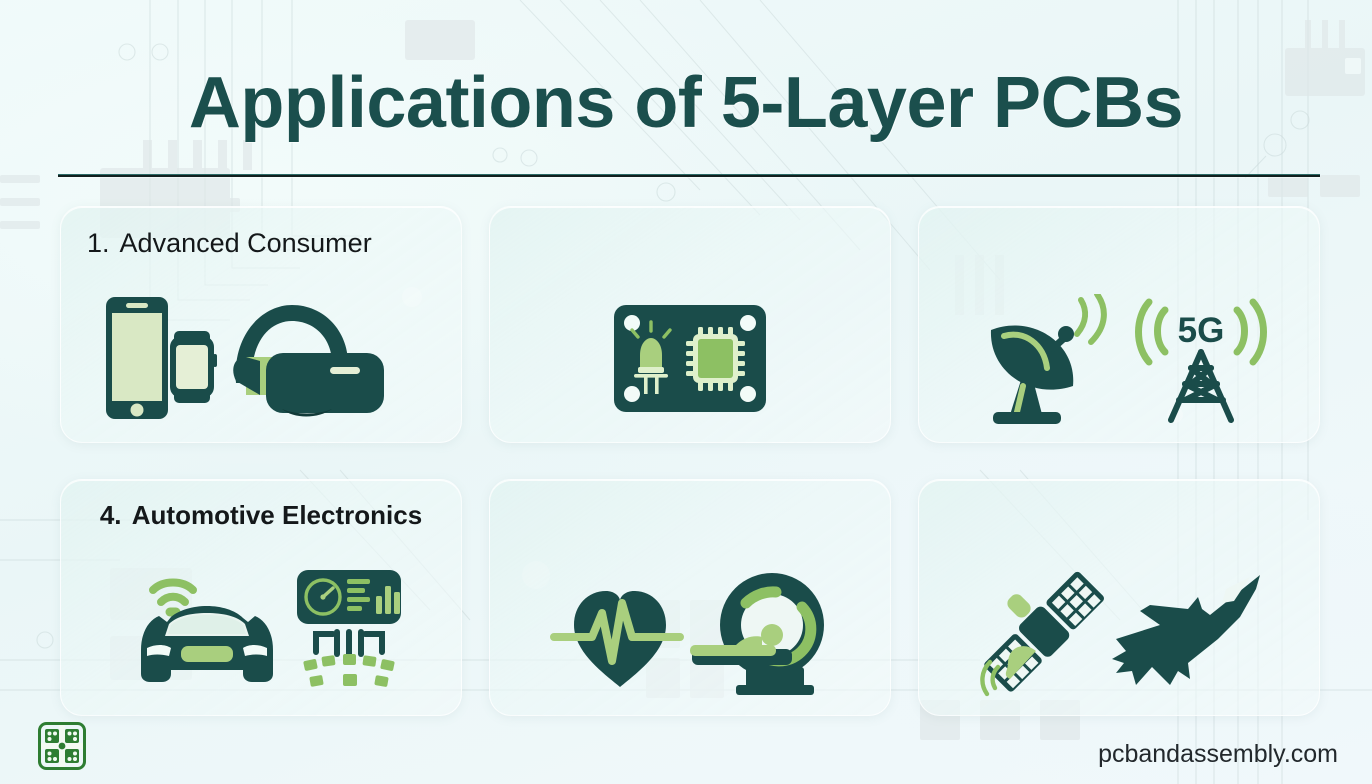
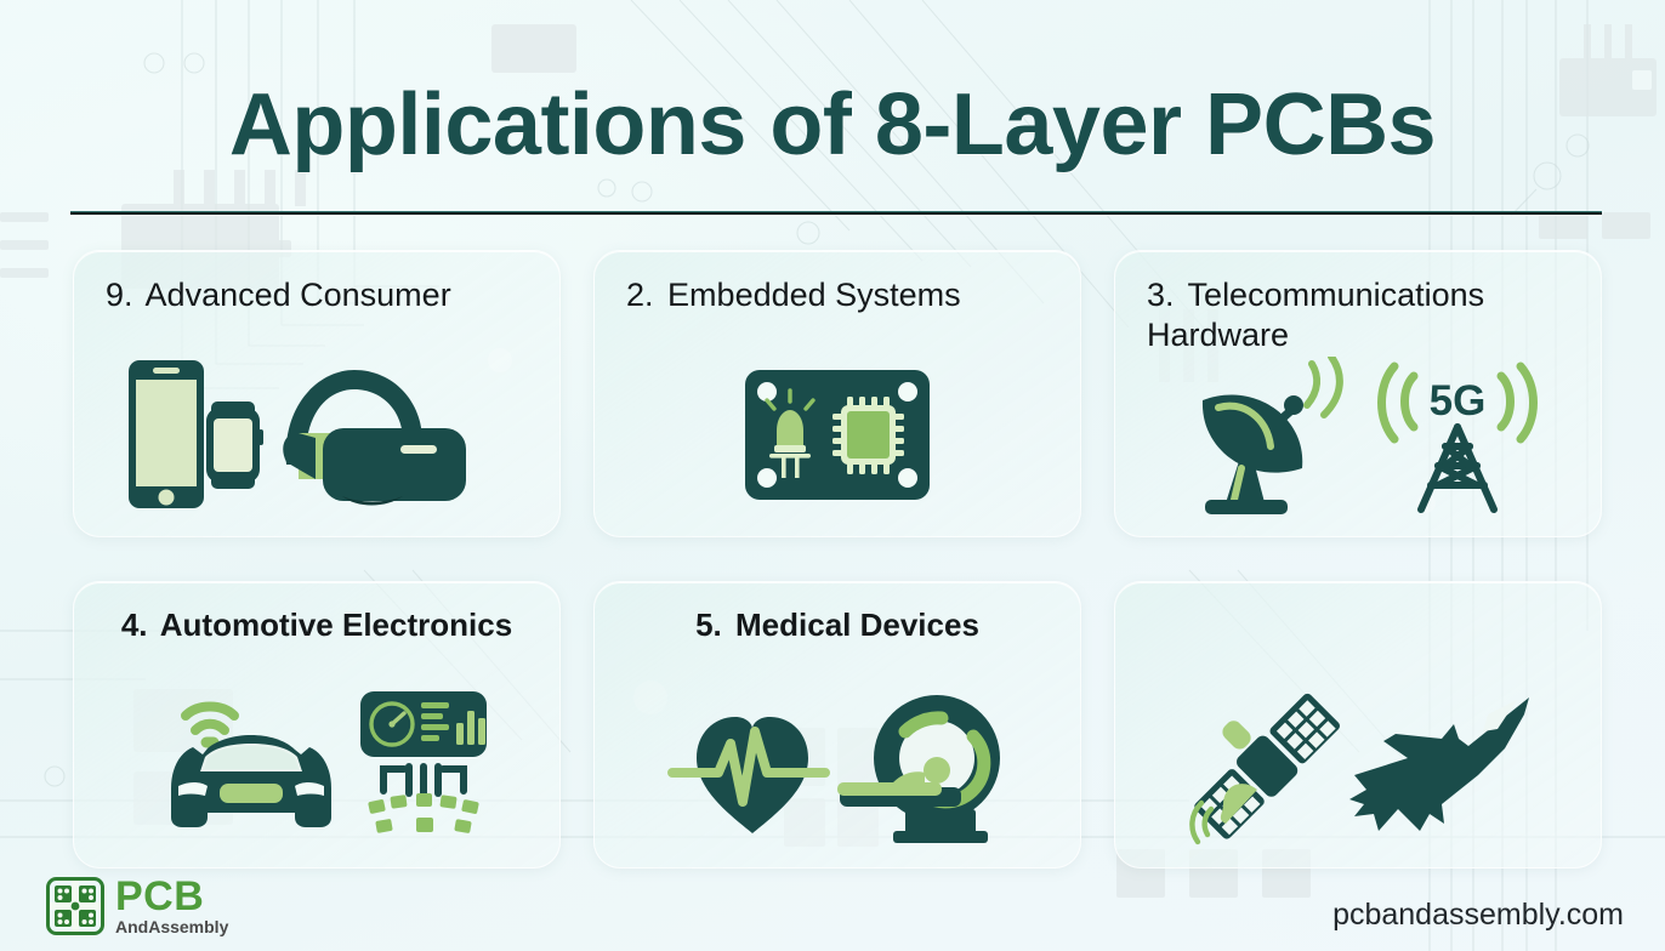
- Applications of 5-Layer PCBs
+ Applications of 8-Layer PCBs
- 1. Advanced Consumer
+ 9. Advanced Consumer
+ 2. Embedded Systems
+ 3. Telecommunications Hardware
  5G
  4. Automotive Electronics
+ 5. Medical Devices
+ PCB
+ AndAssembly
  pcbandassembly.com
